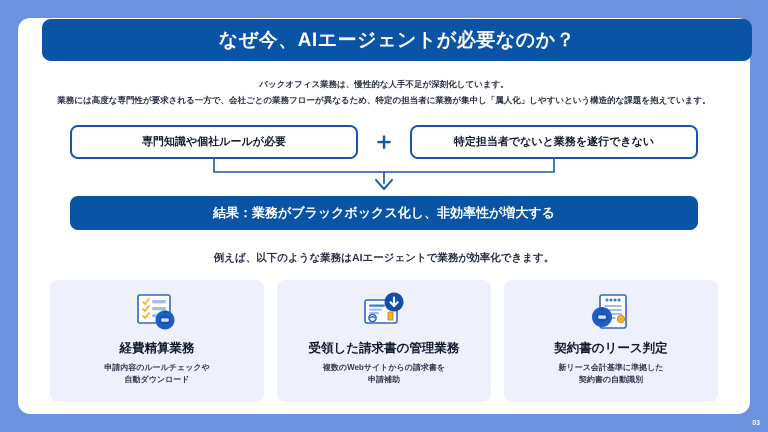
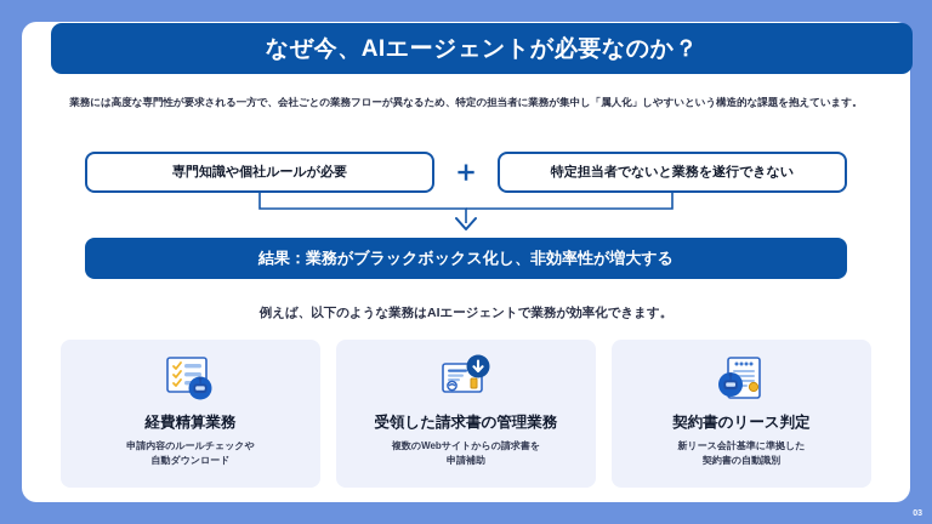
  なぜ今、AIエージェントが必要なのか？
- バックオフィス業務は、慢性的な人手不足が深刻化しています。
  業務には高度な専門性が要求される一方で、会社ごとの業務フローが異なるため、特定の担当者に業務が集中し「属人化」しやすいという構造的な課題を抱えています。
  専門知識や個社ルールが必要
  ＋
  特定担当者でないと業務を遂行できない
  結果：業務がブラックボックス化し、非効率性が増大する
  例えば、以下のような業務はAIエージェントで業務が効率化できます。
  経費精算業務
  申請内容のルールチェックや
  自動ダウンロード
  受領した請求書の管理業務
  複数のWebサイトからの請求書を
  申請補助
  契約書のリース判定
  新リース会計基準に準拠した
  契約書の自動識別
